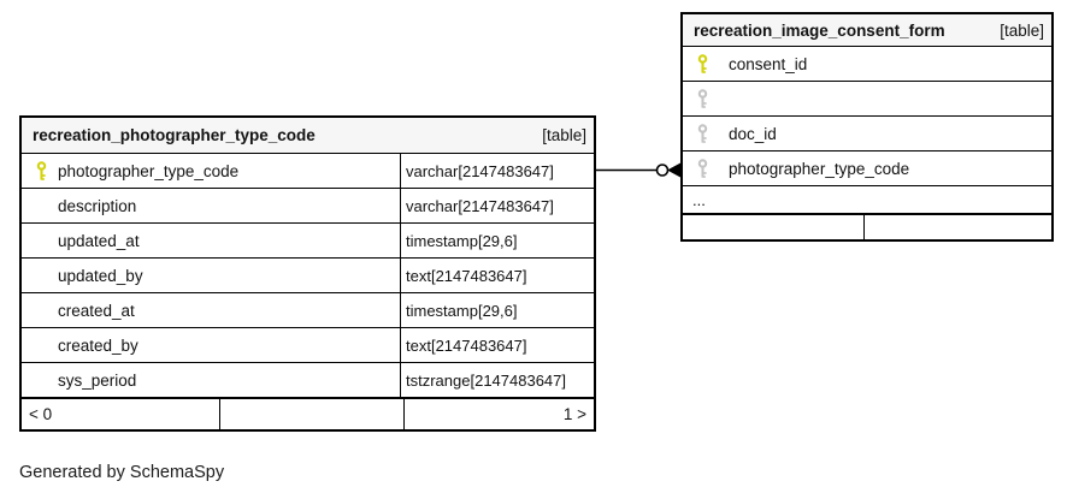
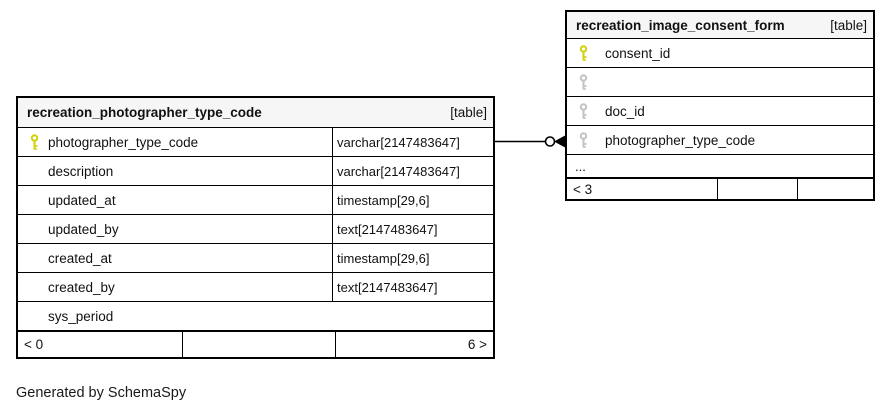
  recreation_photographer_type_code
  [table]
  photographer_type_code
  varchar[2147483647]
  description
  varchar[2147483647]
  updated_at
  timestamp[29,6]
  updated_by
  text[2147483647]
  created_at
  timestamp[29,6]
  created_by
  text[2147483647]
  sys_period
- tstzrange[2147483647]
  < 0
- 1 >
+ 6 >
  recreation_image_consent_form
  [table]
  consent_id
  doc_id
  photographer_type_code
  ...
+ < 3
  Generated by SchemaSpy
